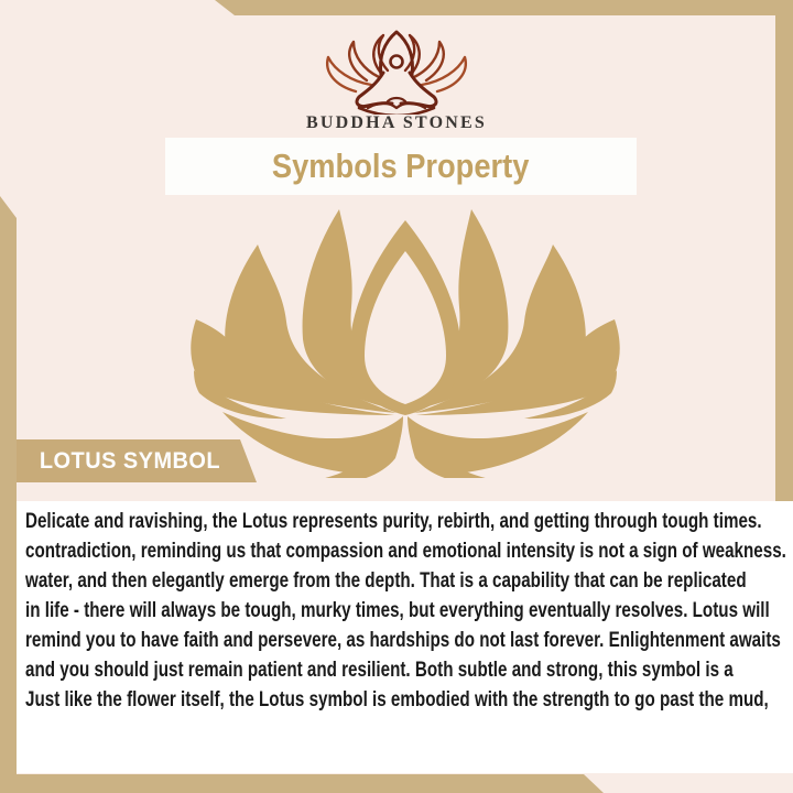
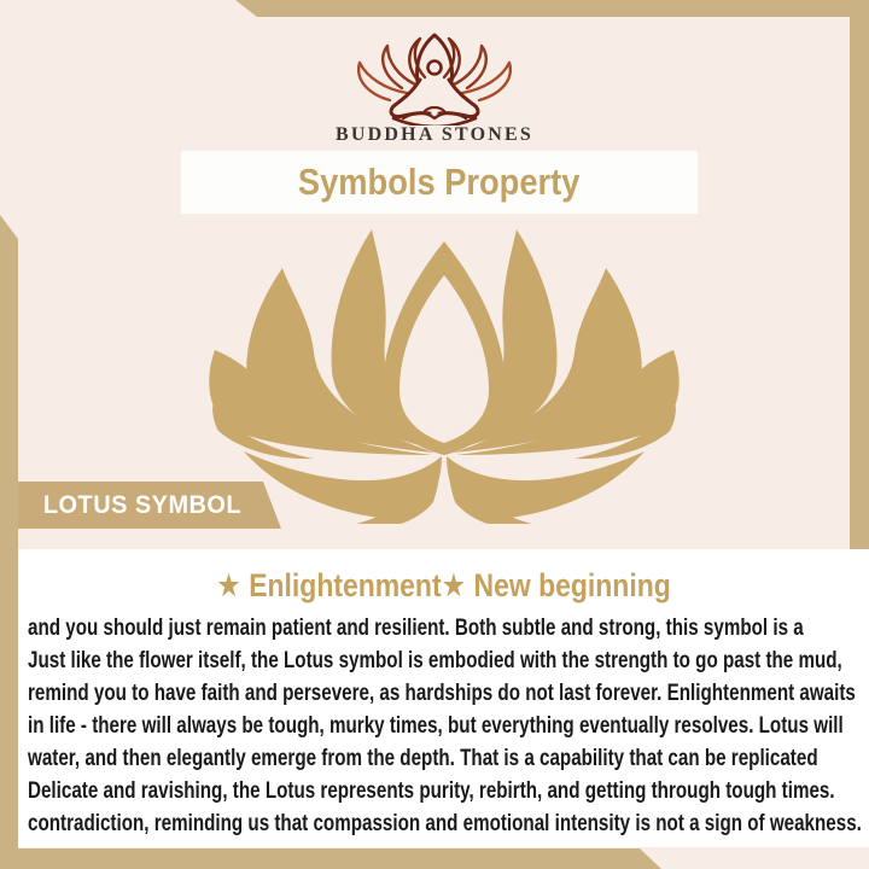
  BUDDHA STONES
  Symbols Property
  LOTUS SYMBOL
+ ★ Enlightenment★ New beginning
- Delicate and ravishing, the Lotus represents purity, rebirth, and getting through tough times.
+ and you should just remain patient and resilient. Both subtle and strong, this symbol is a
- contradiction, reminding us that compassion and emotional intensity is not a sign of weakness.
+ Just like the flower itself, the Lotus symbol is embodied with the strength to go past the mud,
- water, and then elegantly emerge from the depth. That is a capability that can be replicated
+ remind you to have faith and persevere, as hardships do not last forever. Enlightenment awaits
  in life - there will always be tough, murky times, but everything eventually resolves. Lotus will
- remind you to have faith and persevere, as hardships do not last forever. Enlightenment awaits
+ water, and then elegantly emerge from the depth. That is a capability that can be replicated
- and you should just remain patient and resilient. Both subtle and strong, this symbol is a
+ Delicate and ravishing, the Lotus represents purity, rebirth, and getting through tough times.
- Just like the flower itself, the Lotus symbol is embodied with the strength to go past the mud,
+ contradiction, reminding us that compassion and emotional intensity is not a sign of weakness.
